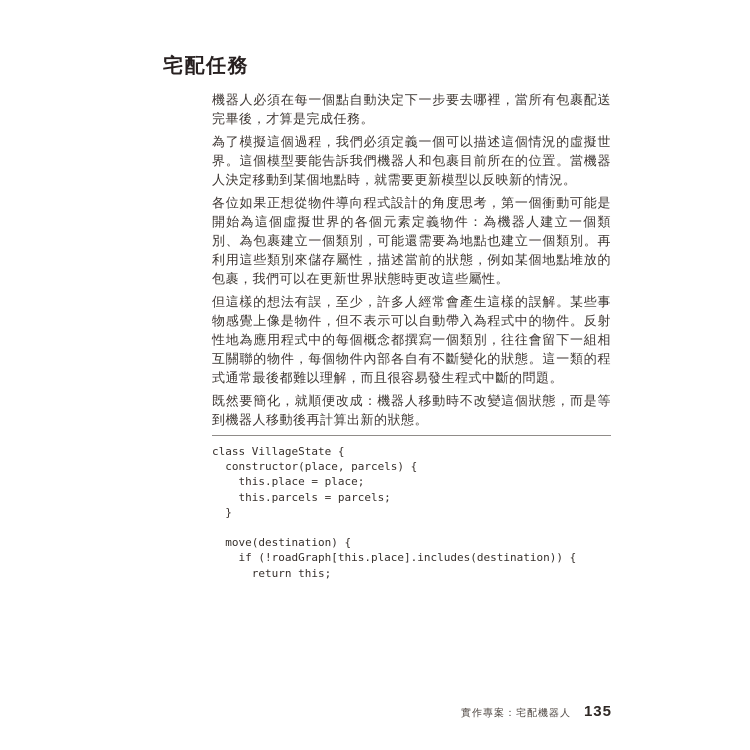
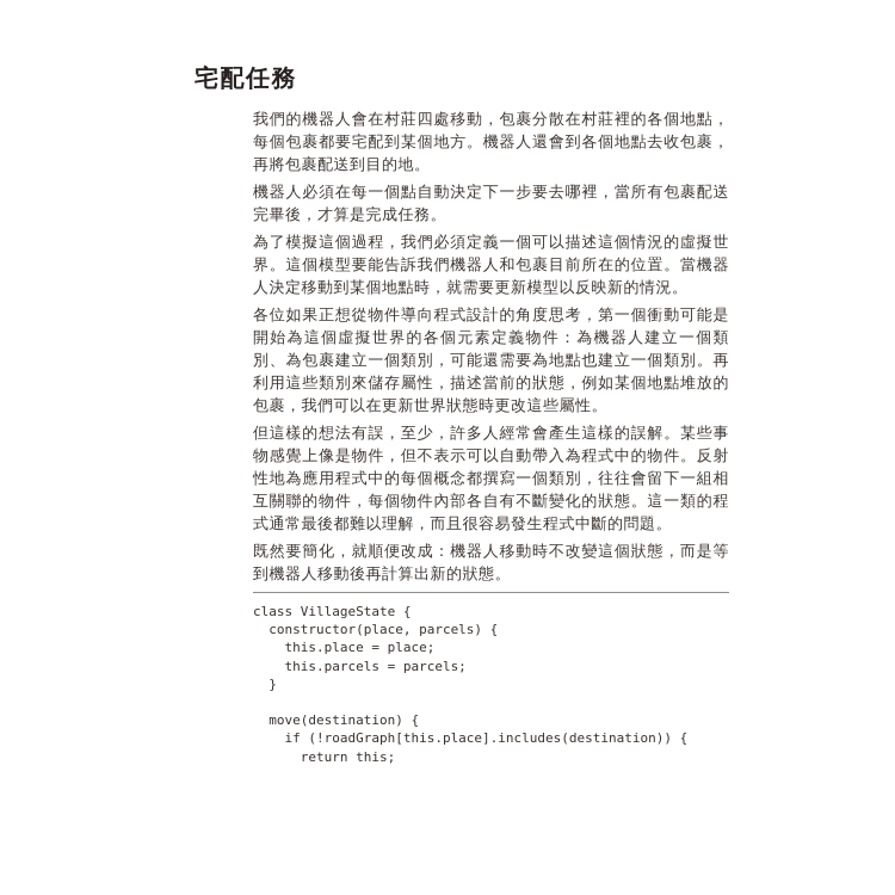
  宅配任務
+ 我們的機器人會在村莊四處移動，包裹分散在村莊裡的各個地點，每個包裹都要宅配到某個地方。機器人還會到各個地點去收包裹，再將包裹配送到目的地。
  機器人必須在每一個點自動決定下一步要去哪裡，當所有包裹配送完畢後，才算是完成任務。
  為了模擬這個過程，我們必須定義一個可以描述這個情況的虛擬世界。這個模型要能告訴我們機器人和包裹目前所在的位置。當機器人決定移動到某個地點時，就需要更新模型以反映新的情況。
  各位如果正想從物件導向程式設計的角度思考，第一個衝動可能是開始為這個虛擬世界的各個元素定義物件：為機器人建立一個類別、為包裹建立一個類別，可能還需要為地點也建立一個類別。再利用這些類別來儲存屬性，描述當前的狀態，例如某個地點堆放的包裹，我們可以在更新世界狀態時更改這些屬性。
  但這樣的想法有誤，至少，許多人經常會產生這樣的誤解。某些事物感覺上像是物件，但不表示可以自動帶入為程式中的物件。反射性地為應用程式中的每個概念都撰寫一個類別，往往會留下一組相互關聯的物件，每個物件內部各自有不斷變化的狀態。這一類的程式通常最後都難以理解，而且很容易發生程式中斷的問題。
  既然要簡化，就順便改成：機器人移動時不改變這個狀態，而是等到機器人移動後再計算出新的狀態。
  class VillageState {
  constructor(place, parcels) {
  this.place = place;
  this.parcels = parcels;
  }
  move(destination) {
  if (!roadGraph[this.place].includes(destination)) {
  return this;
- 實作專案：宅配機器人
- 135
